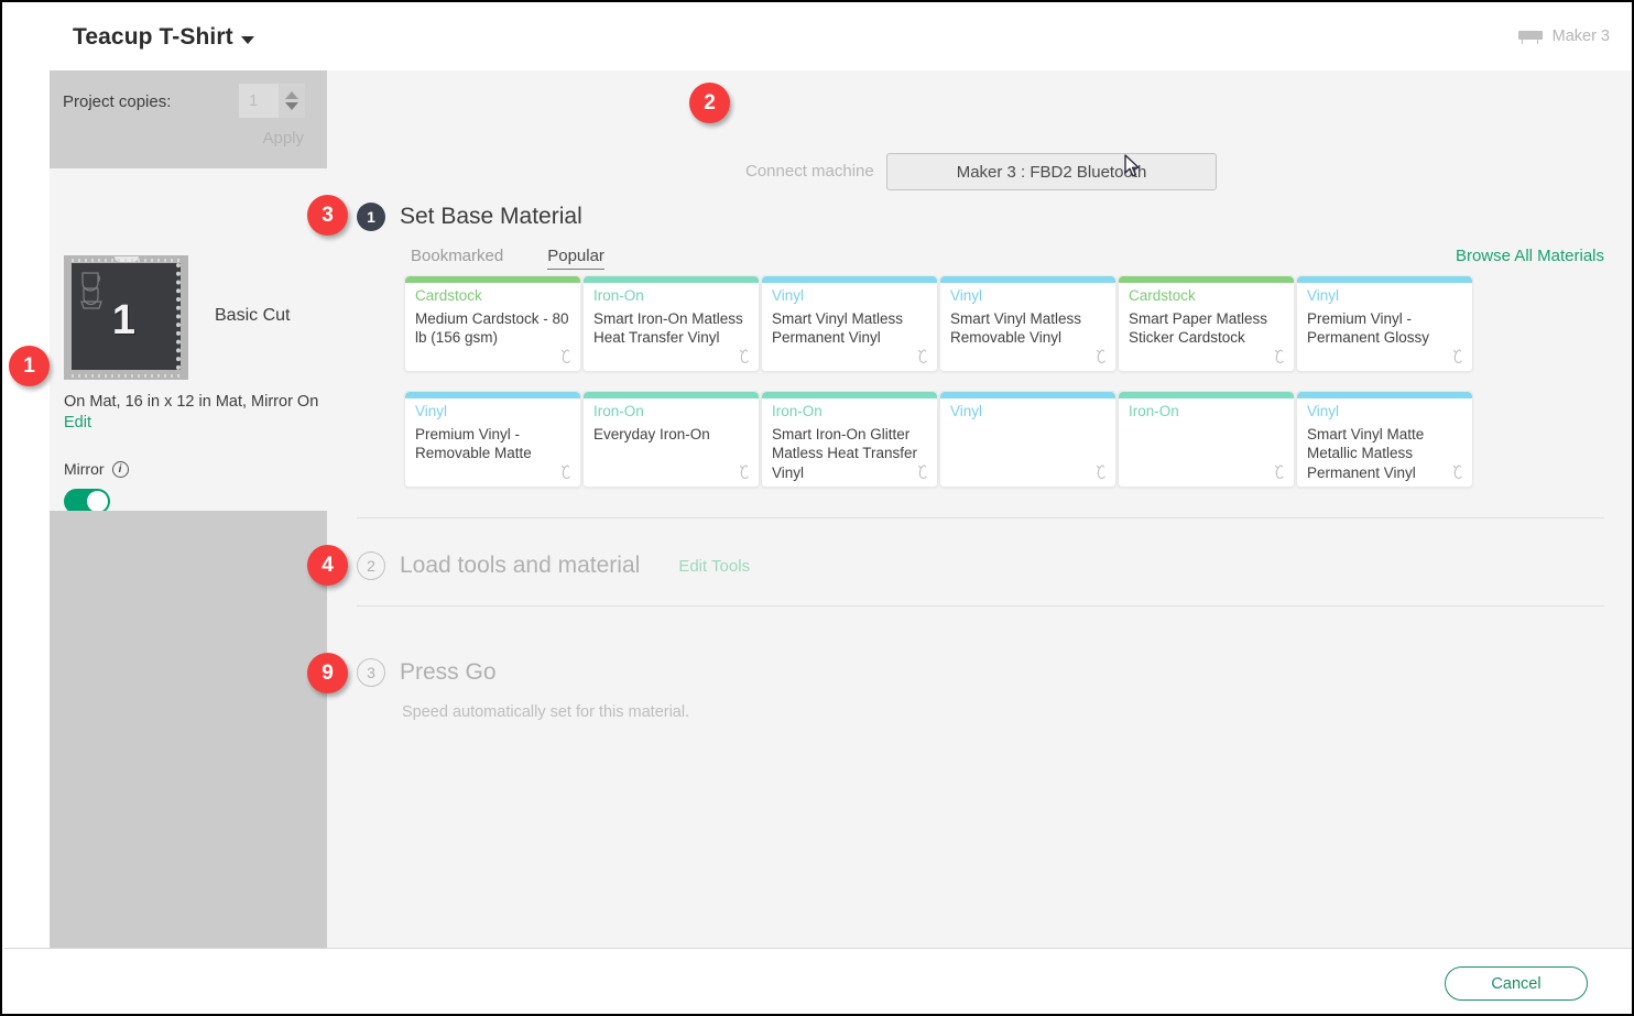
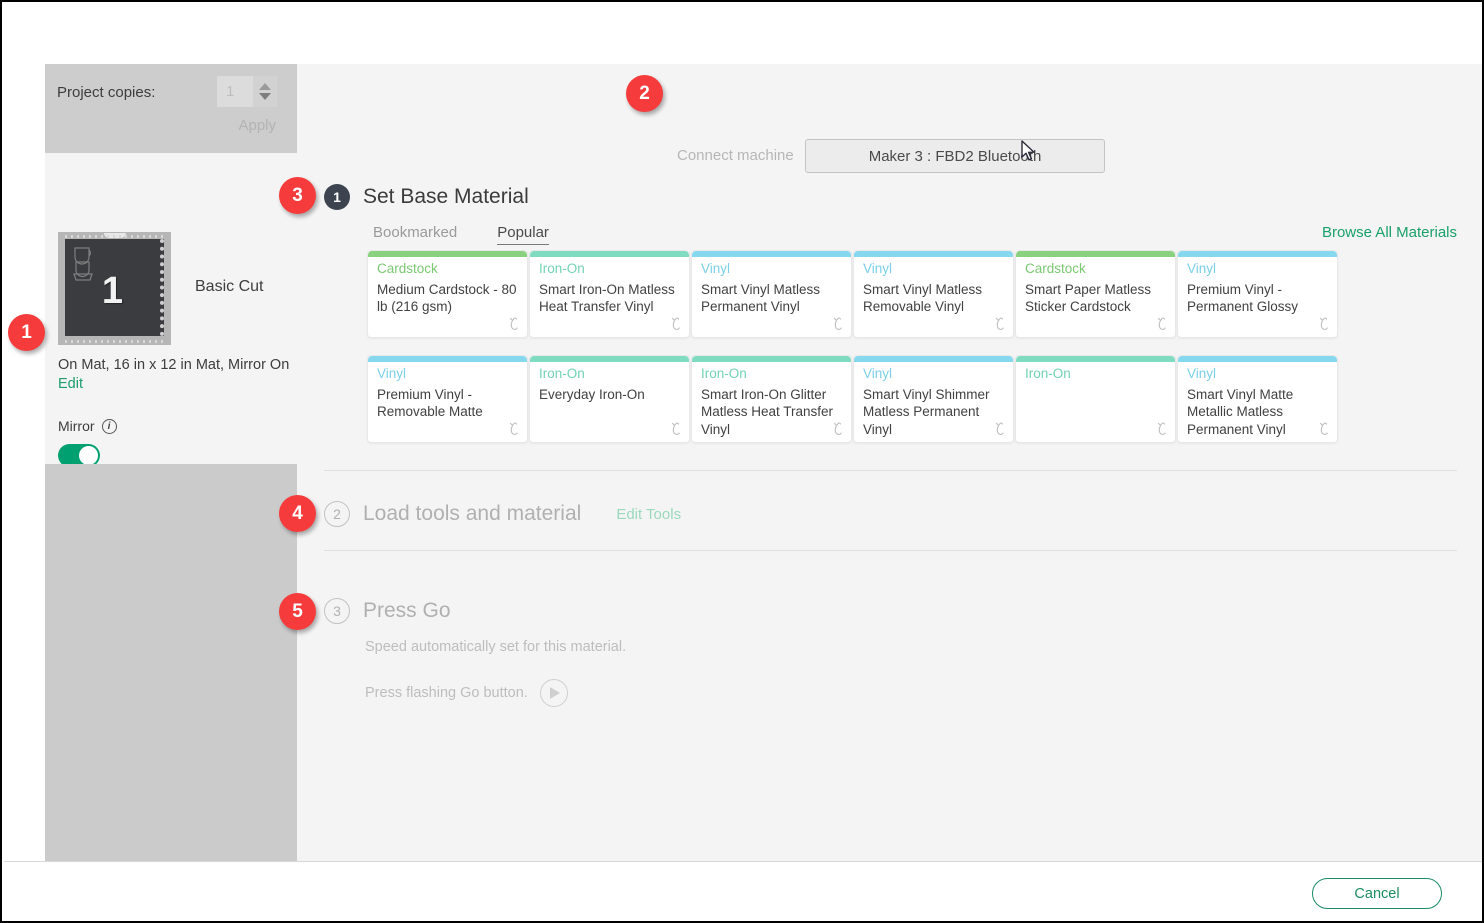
- Teacup T-Shirt
- Maker 3
  Project copies:
  1
  Apply
  1
  Basic Cut
  On Mat, 16 in x 12 in Mat, Mirror On
  Edit
  Mirror
  i
  Connect machine
  Maker 3 : FBD2 Bluetooh
  1
  Set Base Material
  Bookmarked
  Popular
  Browse All Materials
  Cardstock
- Medium Cardstock - 80 lb (156 gsm)
+ Medium Cardstock - 80 lb (216 gsm)
  Iron-On
  Smart Iron-On Matless Heat Transfer Vinyl
  Vinyl
  Smart Vinyl Matless Permanent Vinyl
  Vinyl
  Smart Vinyl Matless Removable Vinyl
  Cardstock
  Smart Paper Matless Sticker Cardstock
  Vinyl
  Premium Vinyl - Permanent Glossy
  Vinyl
  Premium Vinyl - Removable Matte
  Iron-On
  Everyday Iron-On
  Iron-On
  Smart Iron-On Glitter Matless Heat Transfer Vinyl
  Vinyl
+ Smart Vinyl Shimmer Matless Permanent Vinyl
  Iron-On
  Vinyl
  Smart Vinyl Matte Metallic Matless Permanent Vinyl
  2
  Load tools and material
  Edit Tools
  3
  Press Go
  Speed automatically set for this material.
+ Press flashing Go button.
  Cancel
  1
  2
  3
  4
- 9
+ 5
